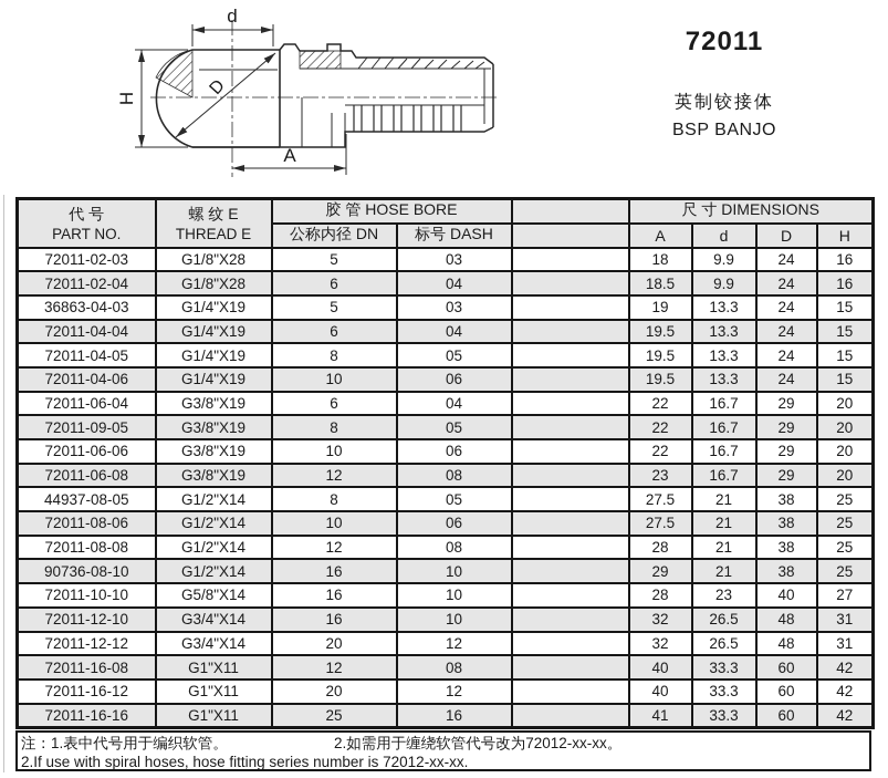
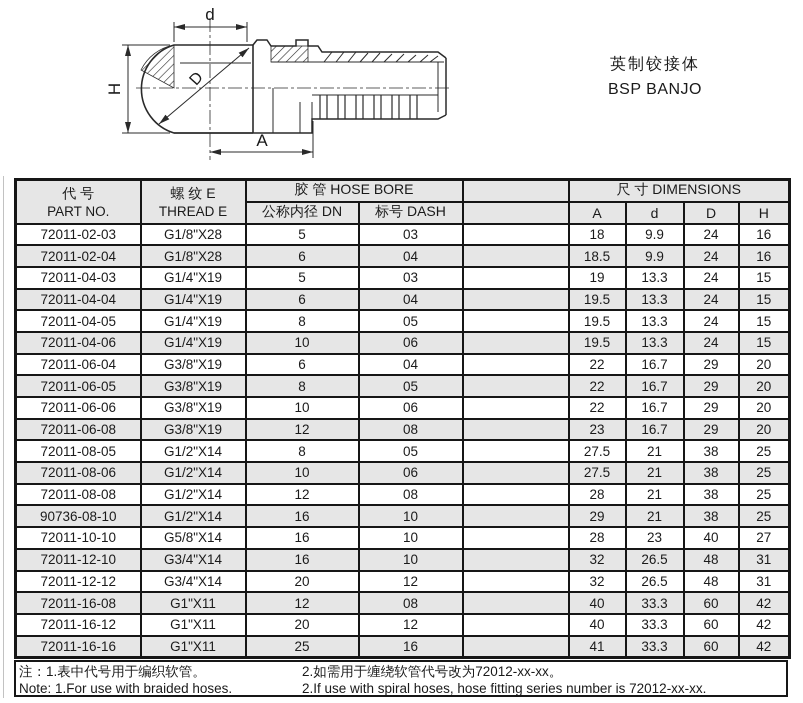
  d
  A
- 72011
  英制铰接体
  BSP BANJO
  代 号 PART NO.	螺 纹 E THREAD E	胶 管 HOSE BORE		尺 寸 DIMENSIONS
  公称内径 DN	标号 DASH		A	d	D	H
  72011-02-03	G1/8"X28	5	03		18	9.9	24	16
  72011-02-04	G1/8"X28	6	04		18.5	9.9	24	16
- 36863-04-03	G1/4"X19	5	03		19	13.3	24	15
+ 72011-04-03	G1/4"X19	5	03		19	13.3	24	15
  72011-04-04	G1/4"X19	6	04		19.5	13.3	24	15
  72011-04-05	G1/4"X19	8	05		19.5	13.3	24	15
  72011-04-06	G1/4"X19	10	06		19.5	13.3	24	15
  72011-06-04	G3/8"X19	6	04		22	16.7	29	20
- 72011-09-05	G3/8"X19	8	05		22	16.7	29	20
+ 72011-06-05	G3/8"X19	8	05		22	16.7	29	20
  72011-06-06	G3/8"X19	10	06		22	16.7	29	20
  72011-06-08	G3/8"X19	12	08		23	16.7	29	20
- 44937-08-05	G1/2"X14	8	05		27.5	21	38	25
+ 72011-08-05	G1/2"X14	8	05		27.5	21	38	25
  72011-08-06	G1/2"X14	10	06		27.5	21	38	25
  72011-08-08	G1/2"X14	12	08		28	21	38	25
  90736-08-10	G1/2"X14	16	10		29	21	38	25
  72011-10-10	G5/8"X14	16	10		28	23	40	27
  72011-12-10	G3/4"X14	16	10		32	26.5	48	31
  72011-12-12	G3/4"X14	20	12		32	26.5	48	31
  72011-16-08	G1"X11	12	08		40	33.3	60	42
  72011-16-12	G1"X11	20	12		40	33.3	60	42
  72011-16-16	G1"X11	25	16		41	33.3	60	42
  注：1.表中代号用于编织软管。
  2.如需用于缠绕软管代号改为72012-xx-xx。
+ Note: 1.For use with braided hoses.
  2.If use with spiral hoses, hose fitting series number is 72012-xx-xx.
